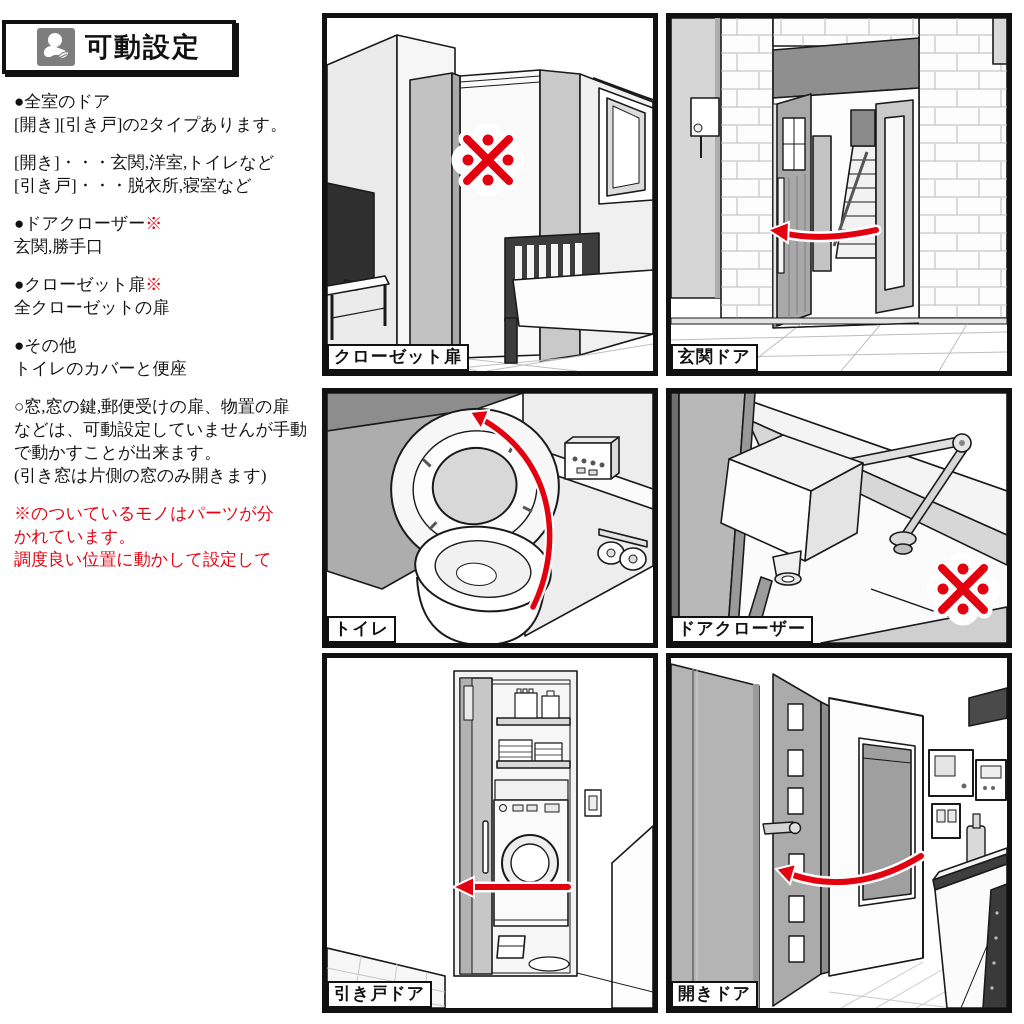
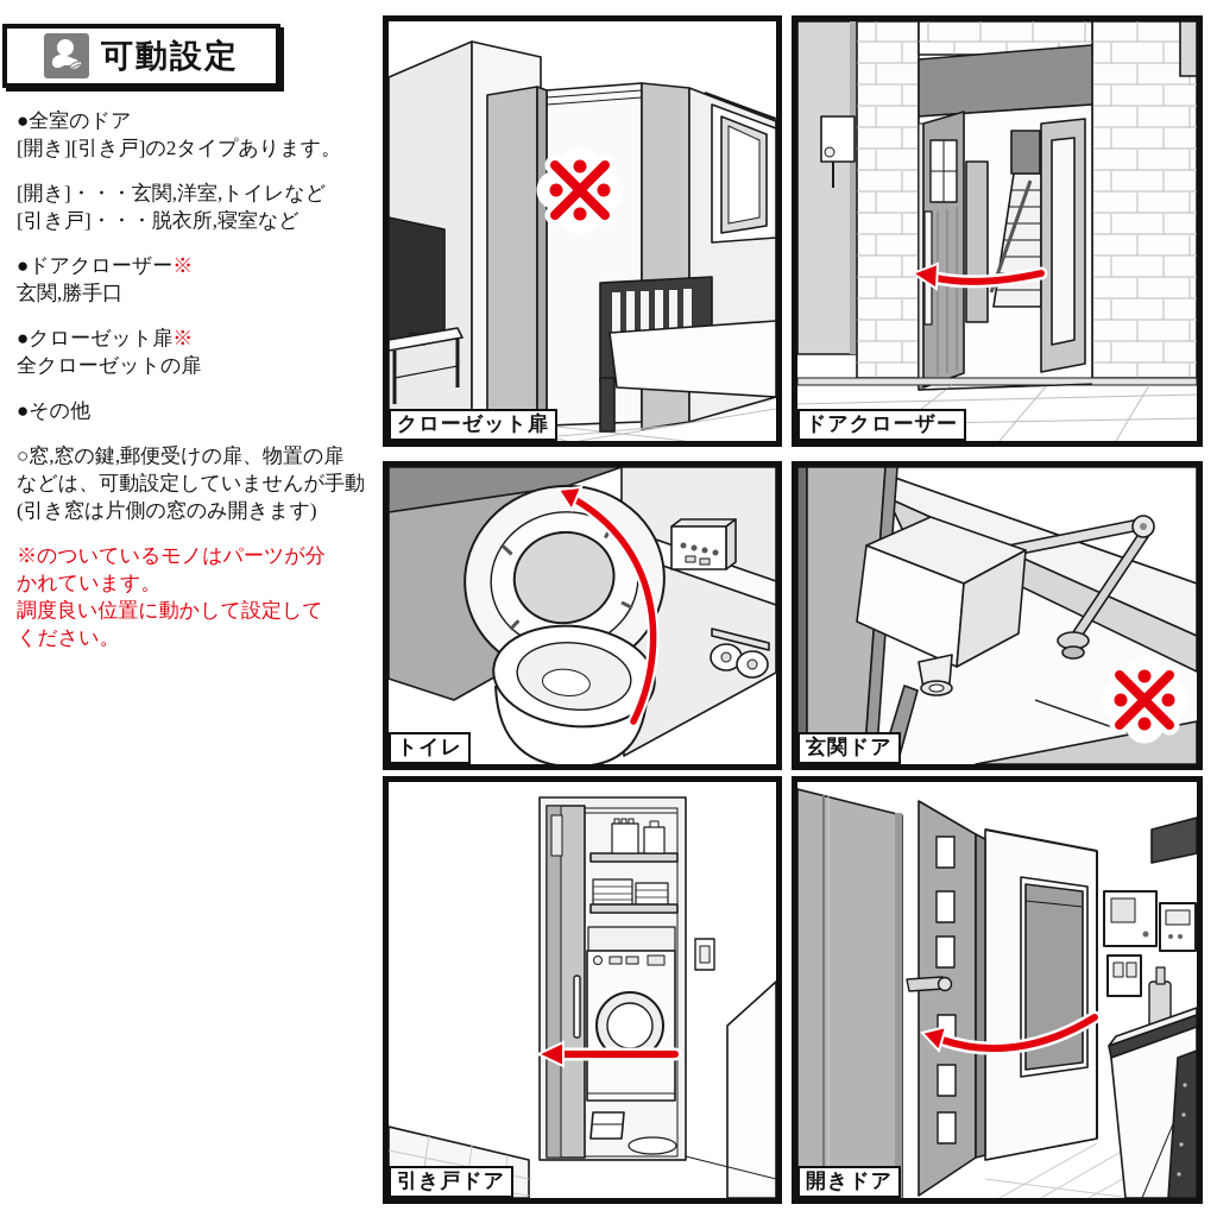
  可動設定
  ●全室のドア
  [開き][引き戸]の2タイプあります。
  [開き]・・・玄関,洋室,トイレなど
  [引き戸]・・・脱衣所,寝室など
  ●ドアクローザー※
  玄関,勝手口
  ●クローゼット扉※
  全クローゼットの扉
  ●その他
- トイレのカバーと便座
  ○窓,窓の鍵,郵便受けの扉、物置の扉
  などは、可動設定していませんが手動
- で動かすことが出来ます。
  (引き窓は片側の窓のみ開きます)
  ※のついているモノはパーツが分
  かれています。
  調度良い位置に動かして設定して
+ ください。
  クローゼット扉
- 玄関ドア
+ ドアクローザー
  トイレ
- ドアクローザー
+ 玄関ドア
  引き戸ドア
  開きドア
